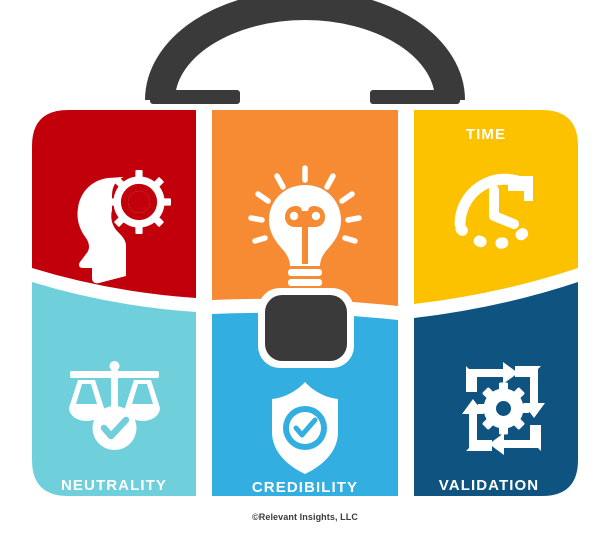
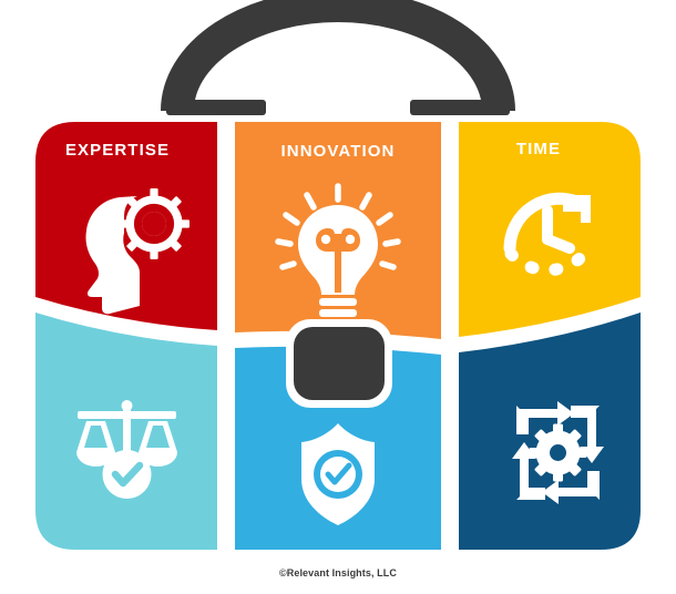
+ EXPERTISE
+ INNOVATION
  TIME
- NEUTRALITY
- CREDIBILITY
- VALIDATION
  ©Relevant Insights, LLC
